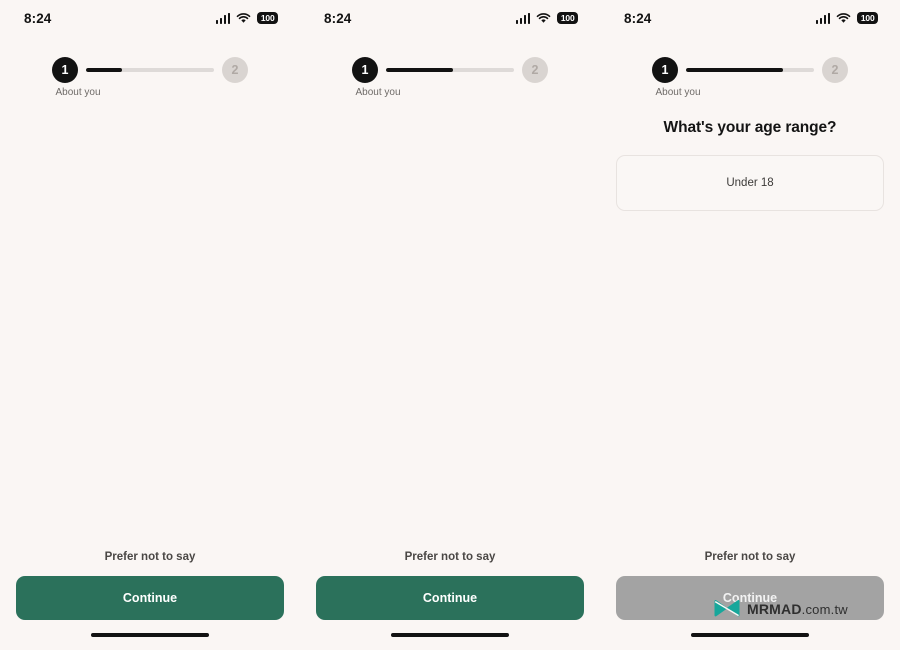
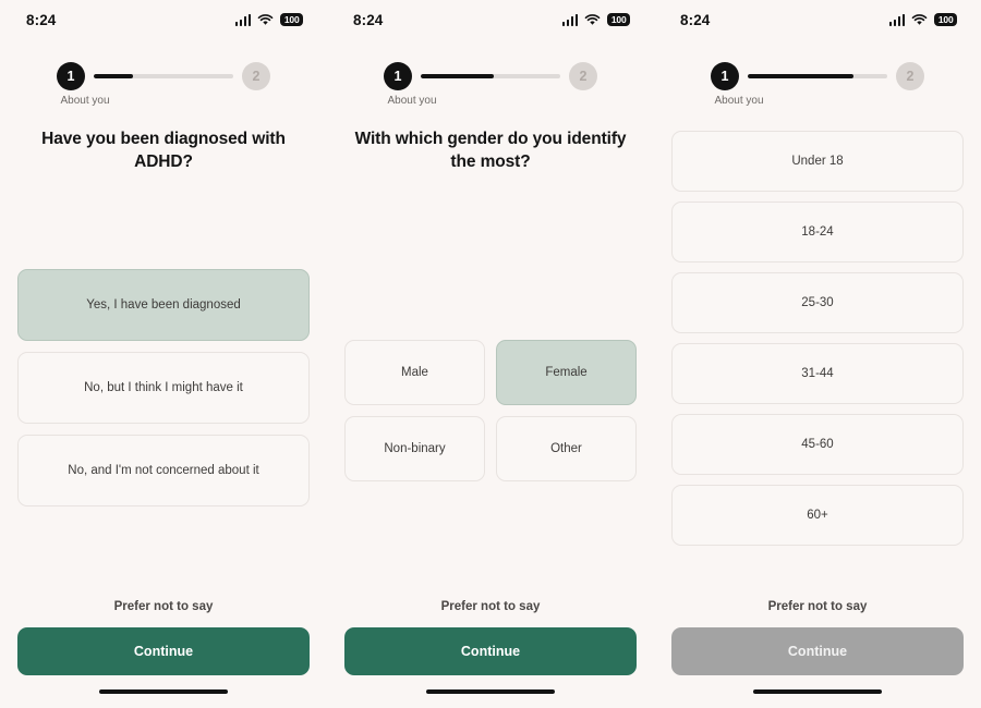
  8:24
  100
  1
  2
  About you
+ Have you been diagnosed with ADHD?
+ Yes, I have been diagnosed
+ No, but I think I might have it
+ No, and I'm not concerned about it
  Prefer not to say
  Continue
  8:24
  100
  1
  2
  About you
+ With which gender do you identify the most?
+ Male
+ Female
+ Non-binary
+ Other
  Prefer not to say
  Continue
  8:24
  100
  1
  2
  About you
- What's your age range?
  Under 18
+ 18-24
+ 25-30
+ 31-44
+ 45-60
+ 60+
  Prefer not to say
  Continue
- MRMAD.com.tw
